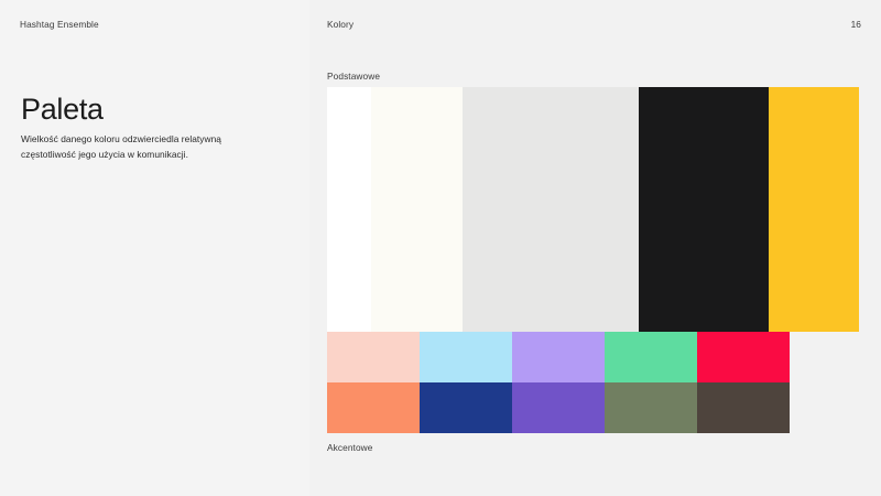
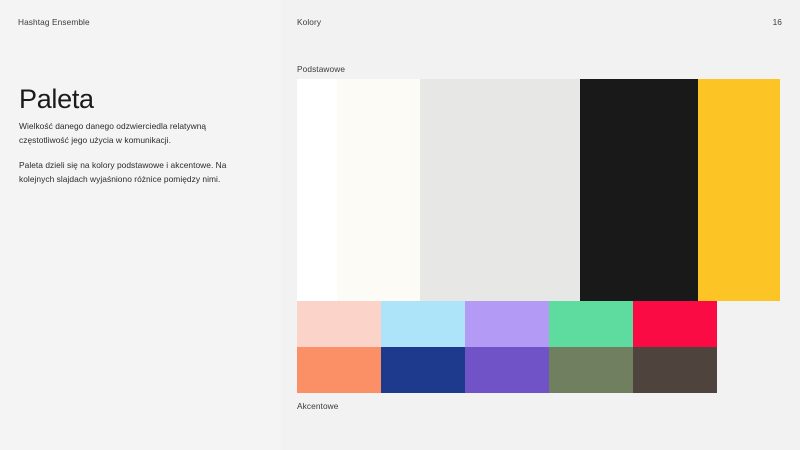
  Hashtag Ensemble
  Paleta
- Wielkość danego koloru odzwierciedla relatywną częstotliwość jego użycia w komunikacji.
+ Wielkość danego danego odzwierciedla relatywną częstotliwość jego użycia w komunikacji.
+ Paleta dzieli się na kolory podstawowe i akcentowe. Na kolejnych slajdach wyjaśniono różnice pomiędzy nimi.
  Kolory
  16
  Podstawowe
  Akcentowe
